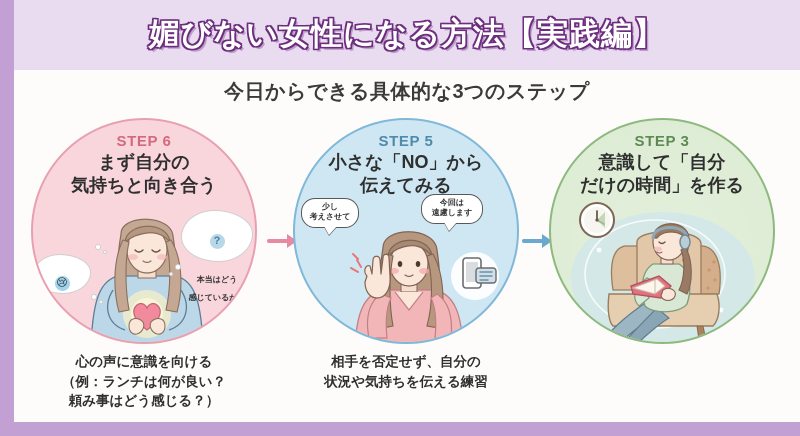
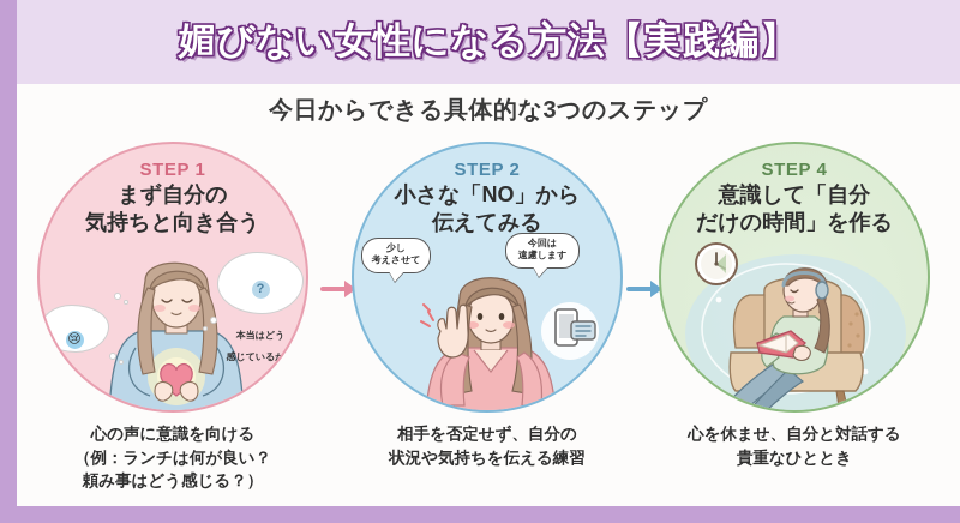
  媚びない女性になる方法【実践編】
  今日からできる具体的な3つのステップ
- STEP 6
+ STEP 1
  まず自分の
  気持ちと向き合う
  😢
  悲しい
  ?
  本当はどう
  感じているか？
  心の声に意識を向ける
  （例：ランチは何が良い？
  頼み事はどう感じる？）
- STEP 5
+ STEP 2
  小さな「NO」から
  伝えてみる
  少し
  考えさせて
  今回は
  遠慮します
  相手を否定せず、自分の
  状況や気持ちを伝える練習
- STEP 3
+ STEP 4
  意識して「自分
  だけの時間」を作る
+ 心を休ませ、自分と対話する
+ 貴重なひととき
